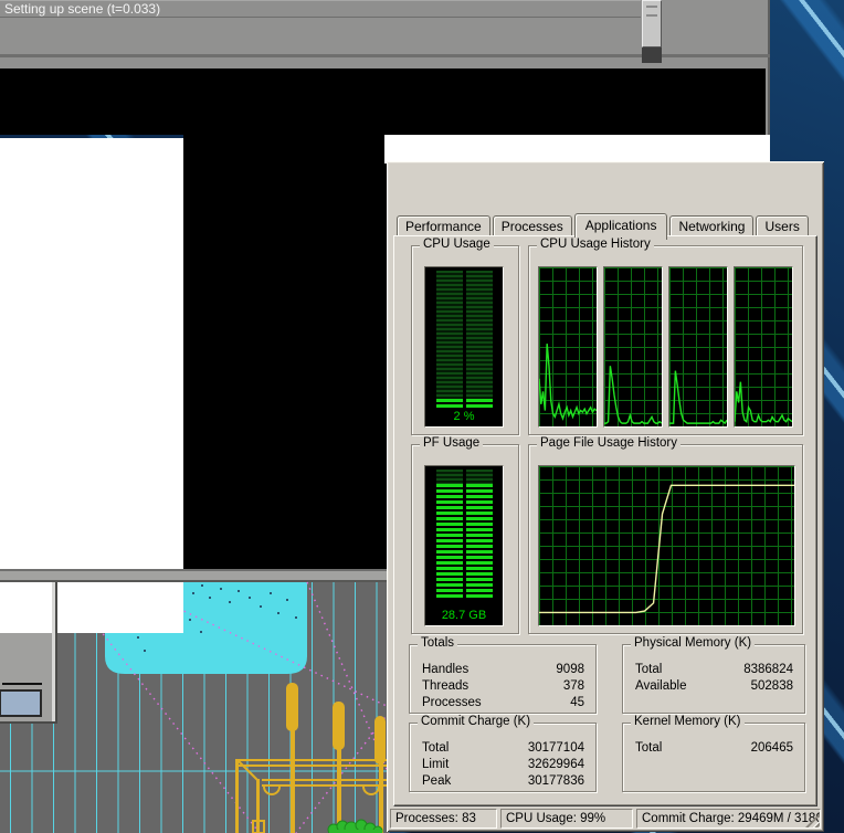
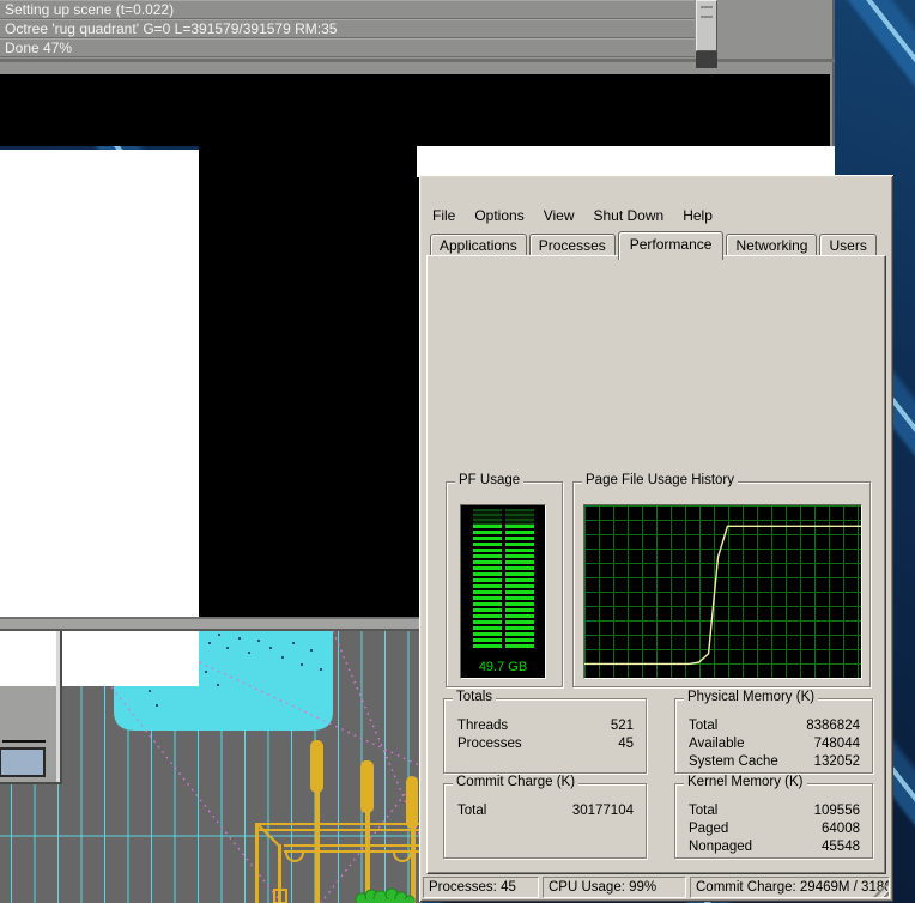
- Setting up scene (t=0.033)
+ Setting up scene (t=0.022)
+ Octree 'rug quadrant' G=0 L=391579/391579 RM:35
+ Done 47%
+ File
+ Options
+ View
+ Shut Down
+ Help
- Performance
+ Applications
  Processes
- Applications
+ Performance
  Networking
  Users
- CPU Usage
- 2 %
- CPU Usage History
  PF Usage
- 28.7 GB
+ 49.7 GB
  Page File Usage History
  Totals
- Handles
- 9098
  Threads
- 378
+ 521
  Processes
  45
  Physical Memory (K)
  Total
  8386824
  Available
- 502838
+ 748044
+ System Cache
+ 132052
  Commit Charge (K)
  Total
  30177104
- Limit
- 32629964
- Peak
- 30177836
  Kernel Memory (K)
  Total
- 206465
+ 109556
+ Paged
+ 64008
+ Nonpaged
+ 45548
- Processes: 83
+ Processes: 45
  CPU Usage: 99%
  Commit Charge: 29469M / 318
